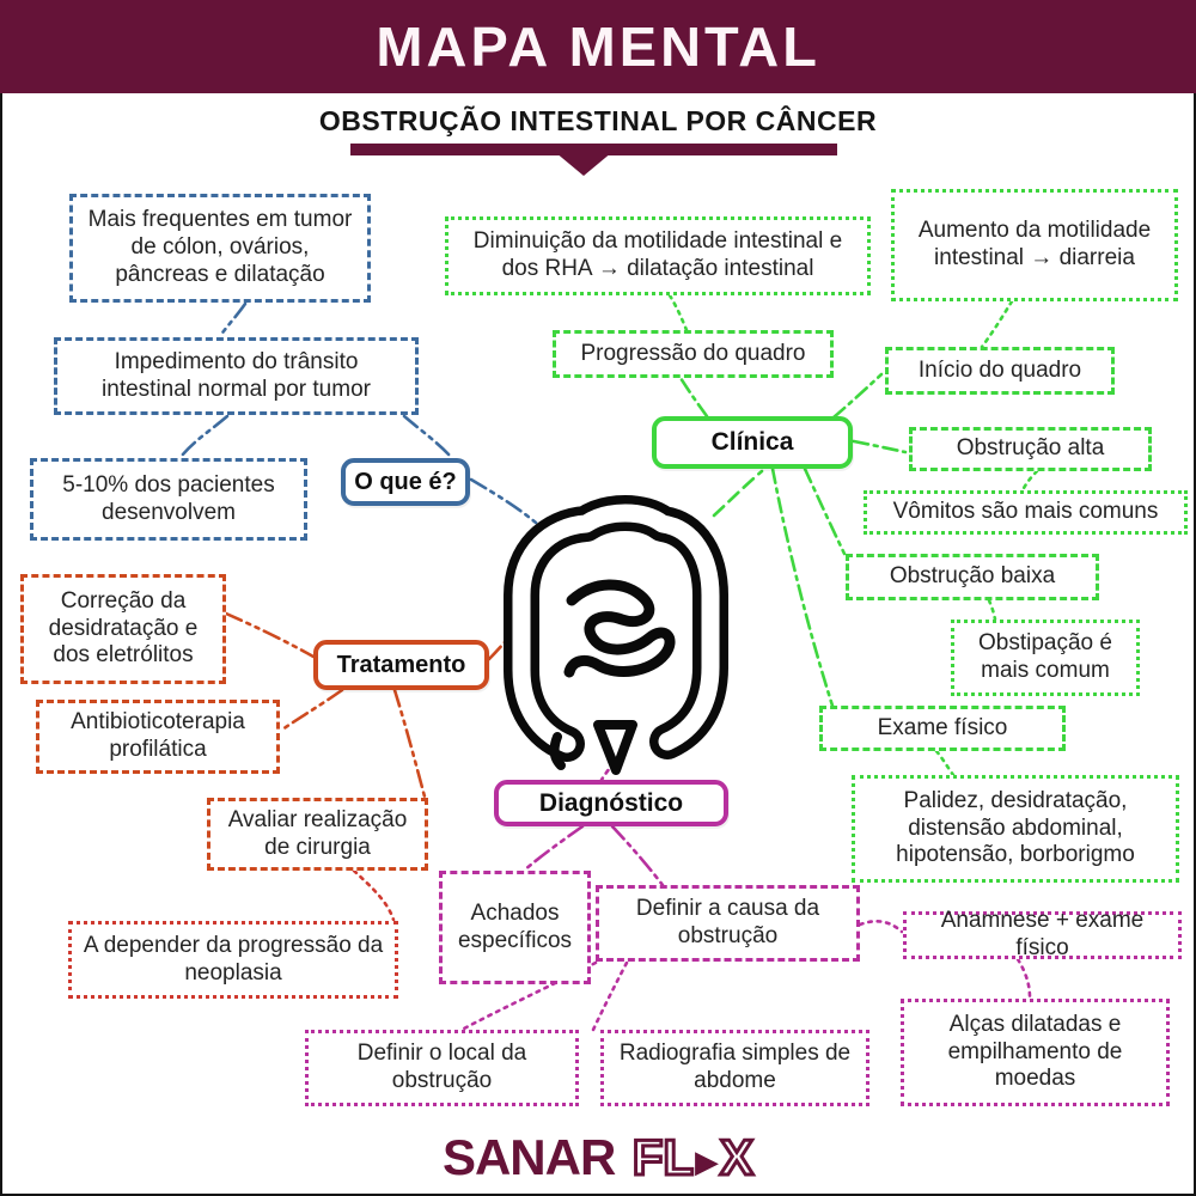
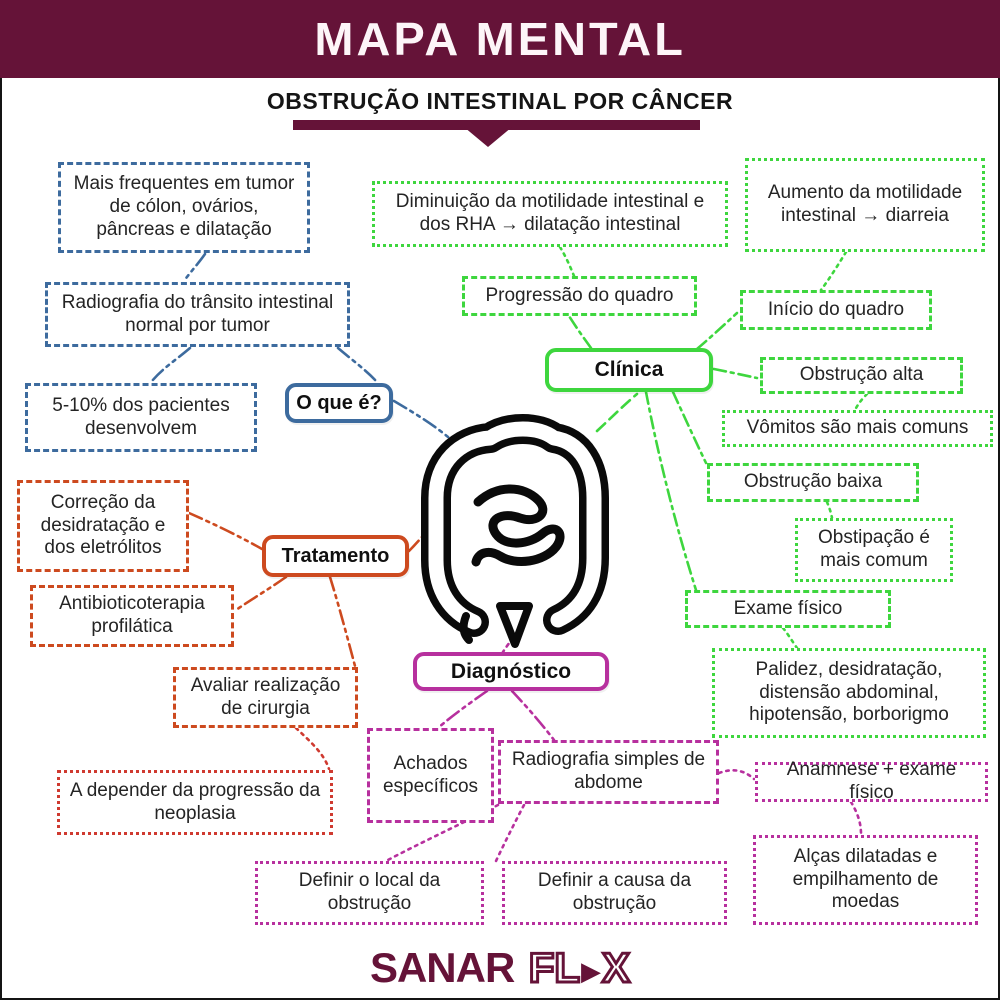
  MAPA MENTAL
  OBSTRUÇÃO INTESTINAL POR CÂNCER
  Mais frequentes em tumor de cólon, ovários, pâncreas e dilatação
- Impedimento do trânsito intestinal normal por tumor
+ Radiografia do trânsito intestinal normal por tumor
  5-10% dos pacientes desenvolvem
  O que é?
  Diminuição da motilidade intestinal e dos RHA → dilatação intestinal
  Aumento da motilidade intestinal → diarreia
  Progressão do quadro
  Início do quadro
  Clínica
  Obstrução alta
  Vômitos são mais comuns
  Obstrução baixa
  Obstipação é mais comum
  Exame físico
  Palidez, desidratação, distensão abdominal, hipotensão, borborigmo
  Correção da desidratação e dos eletrólitos
  Tratamento
  Antibioticoterapia profilática
  Avaliar realização de cirurgia
  A depender da progressão da neoplasia
  Diagnóstico
  Achados específicos
- Definir a causa da obstrução
+ Radiografia simples de abdome
  Anamnese + exame físico
  Alças dilatadas e empilhamento de moedas
  Definir o local da obstrução
- Radiografia simples de abdome
+ Definir a causa da obstrução
  SANAR FL▶X
